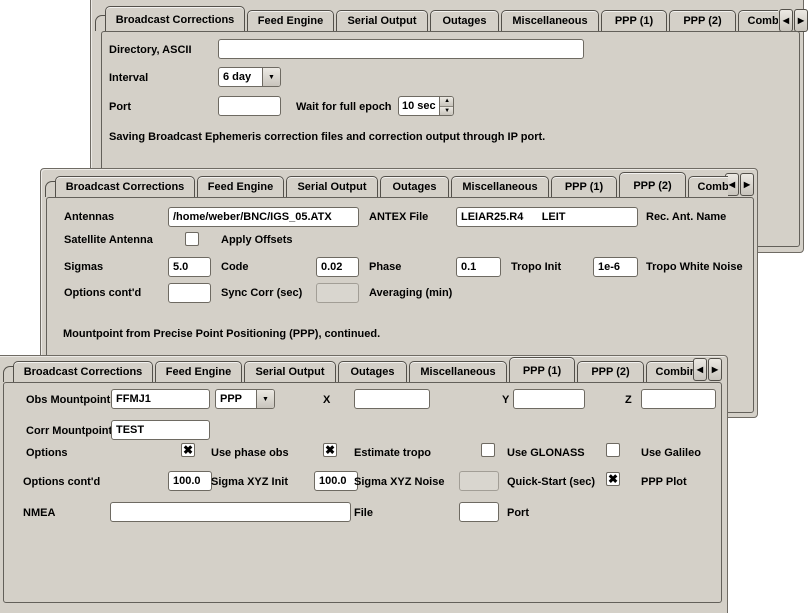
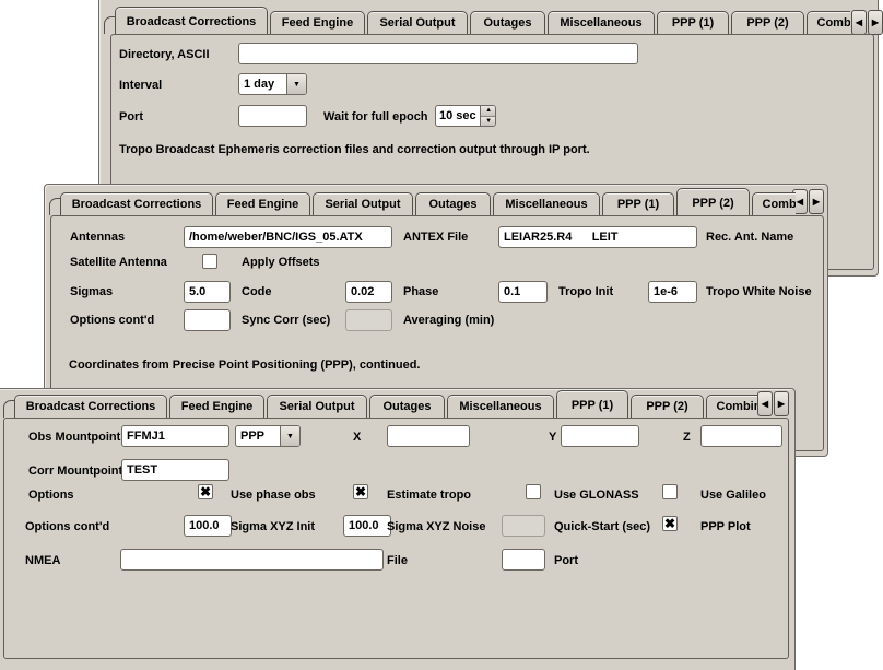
  Broadcast Corrections
  Feed Engine
  Serial Output
  Outages
  Miscellaneous
  PPP (1)
  PPP (2)
  ◀
  ▶
  Directory, ASCII
  Interval
- 6 day
+ 1 day
  Port
  Wait for full epoch
  10 sec
- Saving Broadcast Ephemeris correction files and correction output through IP port.
+ Tropo Broadcast Ephemeris correction files and correction output through IP port.
  Broadcast Corrections
  Feed Engine
  Serial Output
  Outages
  Miscellaneous
  PPP (1)
  PPP (2)
  ◀
  ▶
  Antennas
  /home/weber/BNC/IGS_05.ATX
  ANTEX File
  LEIAR25.R4 LEIT
  Rec. Ant. Name
  Satellite Antenna
  Apply Offsets
  Sigmas
  5.0
  Code
  0.02
  Phase
  0.1
  Tropo Init
  1e-6
  Tropo White Noise
  Options cont'd
  Sync Corr (sec)
  Averaging (min)
- Mountpoint from Precise Point Positioning (PPP), continued.
+ Coordinates from Precise Point Positioning (PPP), continued.
  Broadcast Corrections
  Feed Engine
  Serial Output
  Outages
  Miscellaneous
  PPP (1)
  PPP (2)
  Combi
  ◀
  ▶
  Obs Mountpoint
  FFMJ1
  PPP
  X
  Y
  Z
  Corr Mountpoin
  TEST
  Options
  ✖
  Use phase obs
  ✖
  Estimate tropo
  Use GLONASS
  Use Galileo
  Options cont'd
  100.0
  Sigma XYZ Init
  100.0
  Sigma XYZ Noise
  Quick-Start (sec)
  ✖
  PPP Plot
  NMEA
  File
  Port
